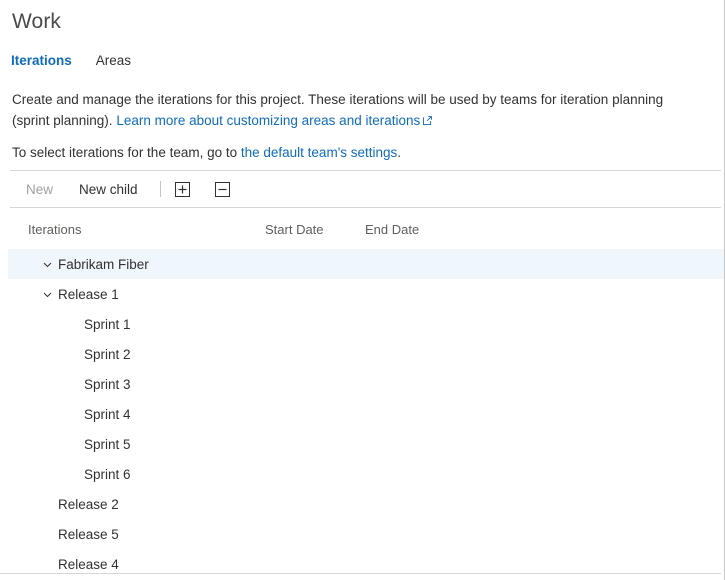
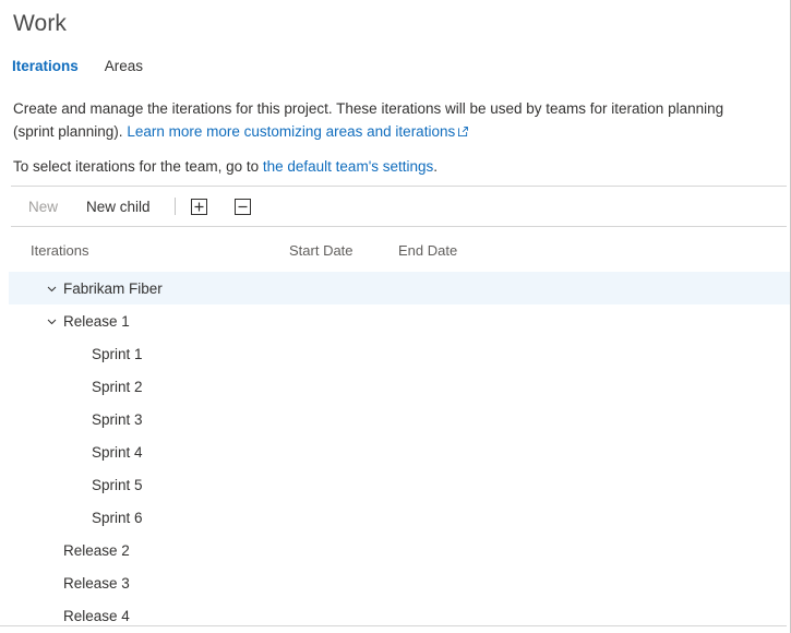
  Work
  Iterations
  Areas
- Create and manage the iterations for this project. These iterations will be used by teams for iteration planning (sprint planning). Learn more about customizing areas and iterations
+ Create and manage the iterations for this project. These iterations will be used by teams for iteration planning (sprint planning). Learn more more customizing areas and iterations
  To select iterations for the team, go to the default team's settings.
  New
  New child
  Iterations
  Start Date
  End Date
  Fabrikam Fiber
  Release 1
  Sprint 1
  Sprint 2
  Sprint 3
  Sprint 4
  Sprint 5
  Sprint 6
  Release 2
- Release 5
+ Release 3
  Release 4
